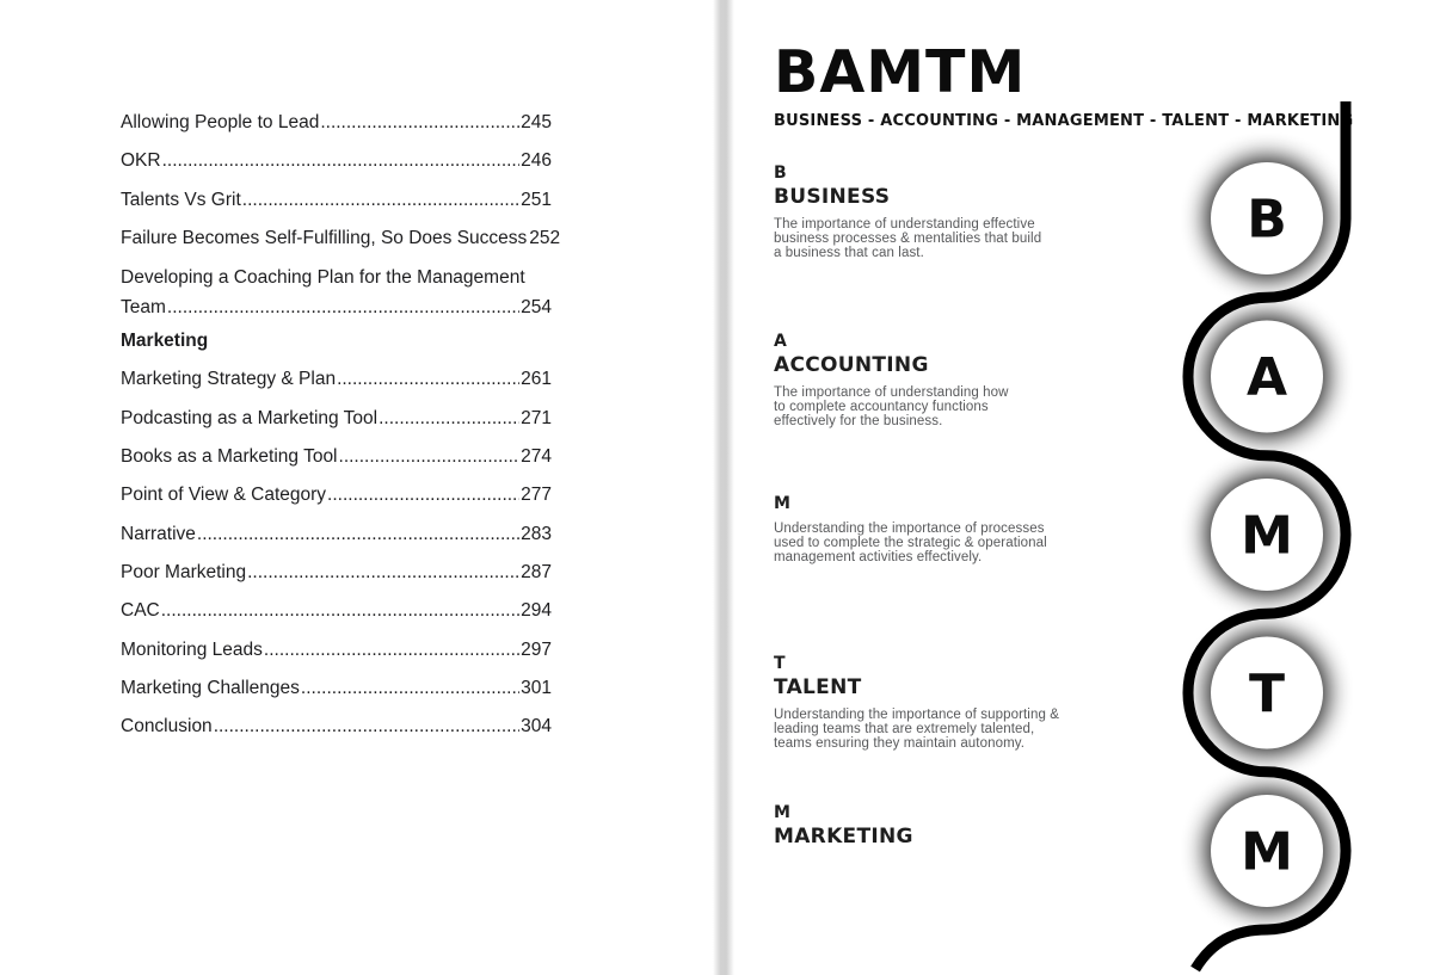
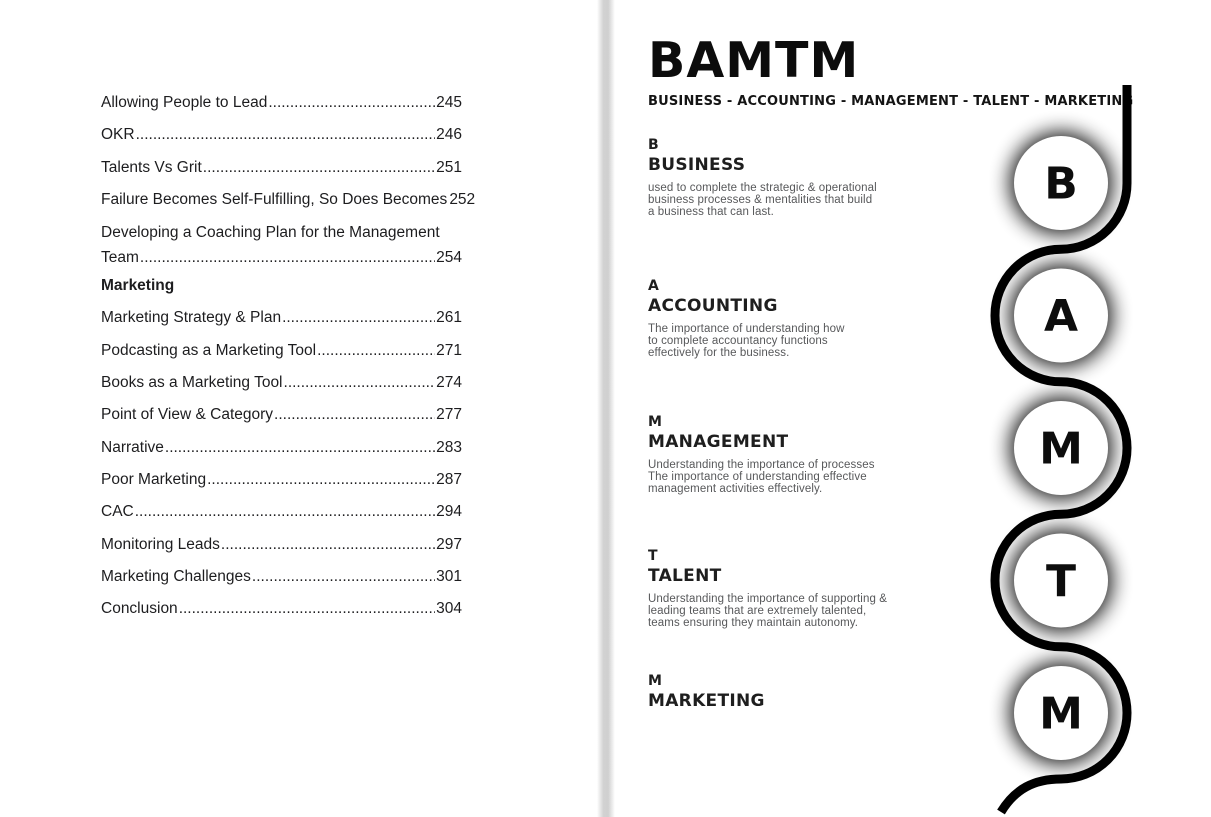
  Allowing People to Lead
  245
  OKR
  246
  Talents Vs Grit
  251
- Failure Becomes Self-Fulfilling, So Does Success
+ Failure Becomes Self-Fulfilling, So Does Becomes
  252
  Developing a Coaching Plan for the Management
  Team
  254
  Marketing
  Marketing Strategy & Plan
  261
  Podcasting as a Marketing Tool
  271
  Books as a Marketing Tool
  274
  Point of View & Category
  277
  Narrative
  283
  Poor Marketing
  287
  CAC
  294
  Monitoring Leads
  297
  Marketing Challenges
  301
  Conclusion
  304
  BAMTM
  BUSINESS - ACCOUNTING - MANAGEMENT - TALENT - MARKETIN
  B
  BUSINESS
- The importance of understanding effective
+ used to complete the strategic & operational
  business processes & mentalities that build
  a business that can last.
  A
  ACCOUNTING
  The importance of understanding how
  to complete accountancy functions
  effectively for the business.
  M
+ MANAGEMENT
  Understanding the importance of processes
- used to complete the strategic & operational
+ The importance of understanding effective
  management activities effectively.
  T
  TALENT
  Understanding the importance of supporting &
  leading teams that are extremely talented,
  teams ensuring they maintain autonomy.
  M
  MARKETING
  B
  A
  M
  T
  M
